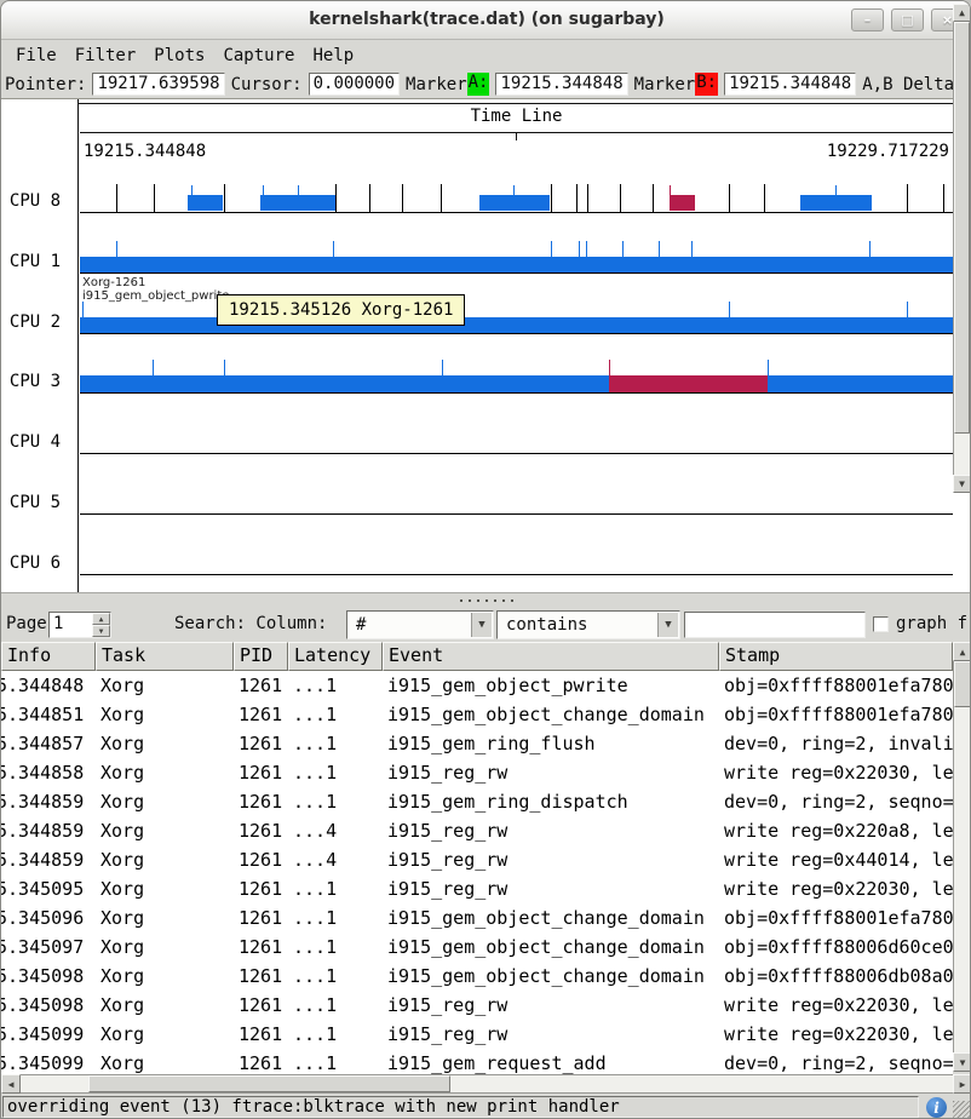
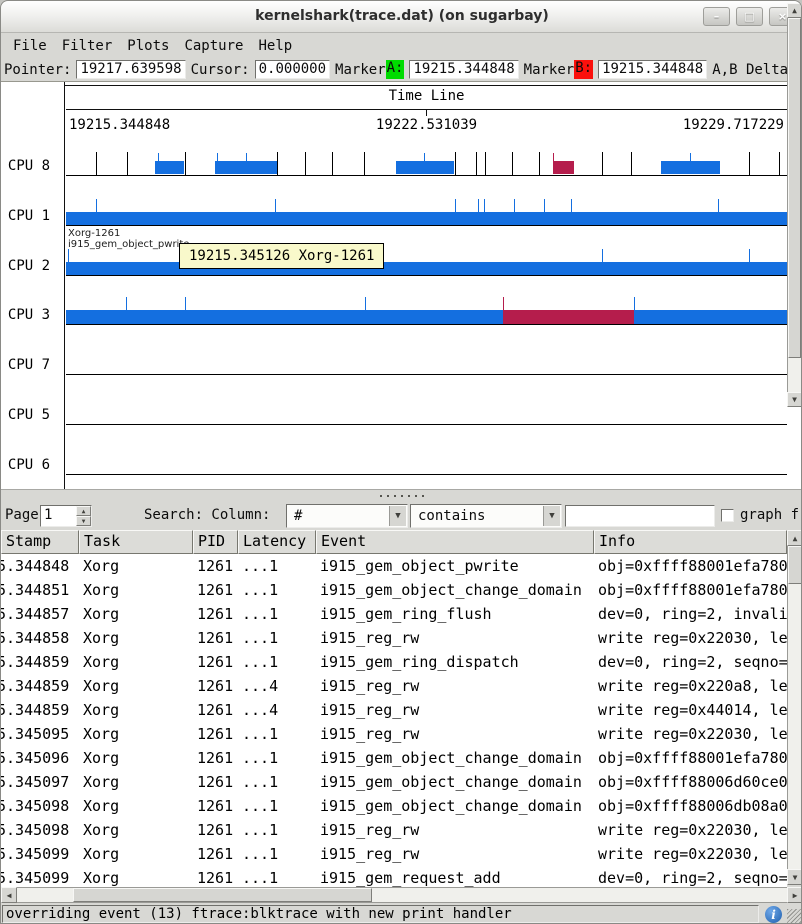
  kernelshark(trace.dat) (on sugarbay)
  –
  □
  ×
  File
  Filter
  Plots
  Capture
  Help
  Pointer:
  19217.639598
  Cursor:
  0.000000
  Marker
  A:
  19215.344848
  Marker
  B:
  19215.344848
  A,B Delta
  Time Line
  19215.344848
+ 19222.531039
  19229.717229
  CPU 8
  CPU 1
  CPU 2
  CPU 3
- CPU 4
+ CPU 7
  CPU 5
  CPU 6
  Xorg-1261
  i915_gem_object_pwri
  19215.345126 Xorg-1261
  ▲
  ▼
  Page
  1
  Search: Column:
  #
  ▼
  contains
  ▼
  graph f
- Info
+ Stamp
  Task
  PID
  Latency
  Event
- Stamp
+ Info
  5.344848
  Xorg
  1261
  ...1
  i915_gem_object_pwrite
  obj=0xffff88001efa780
  5.344851
  Xorg
  1261
  ...1
  i915_gem_object_change_domain
  obj=0xffff88001efa780
  5.344857
  Xorg
  1261
  ...1
  i915_gem_ring_flush
  dev=0, ring=2, invali
  5.344858
  Xorg
  1261
  ...1
  i915_reg_rw
  write reg=0x22030, le
  5.344859
  Xorg
  1261
  ...1
  i915_gem_ring_dispatch
  dev=0, ring=2, seqno=
  5.344859
  Xorg
  1261
  ...4
  i915_reg_rw
  write reg=0x220a8, le
  5.344859
  Xorg
  1261
  ...4
  i915_reg_rw
  write reg=0x44014, le
  5.345095
  Xorg
  1261
  ...1
  i915_reg_rw
  write reg=0x22030, le
  5.345096
  Xorg
  1261
  ...1
  i915_gem_object_change_domain
  obj=0xffff88001efa780
  5.345097
  Xorg
  1261
  ...1
  i915_gem_object_change_domain
  obj=0xffff88006d60ce0
  5.345098
  Xorg
  1261
  ...1
  i915_gem_object_change_domain
  obj=0xffff88006db08a0
  5.345098
  Xorg
  1261
  ...1
  i915_reg_rw
  write reg=0x22030, le
  5.345099
  Xorg
  1261
  ...1
  i915_reg_rw
  write reg=0x22030, le
  5.345099
  Xorg
  1261
  ...1
  i915_gem_request_add
  dev=0, ring=2, seqno=
  ▲
  ▼
  ◀
  ▶
  overriding event (13) ftrace:blktrace with new print handler
  i
